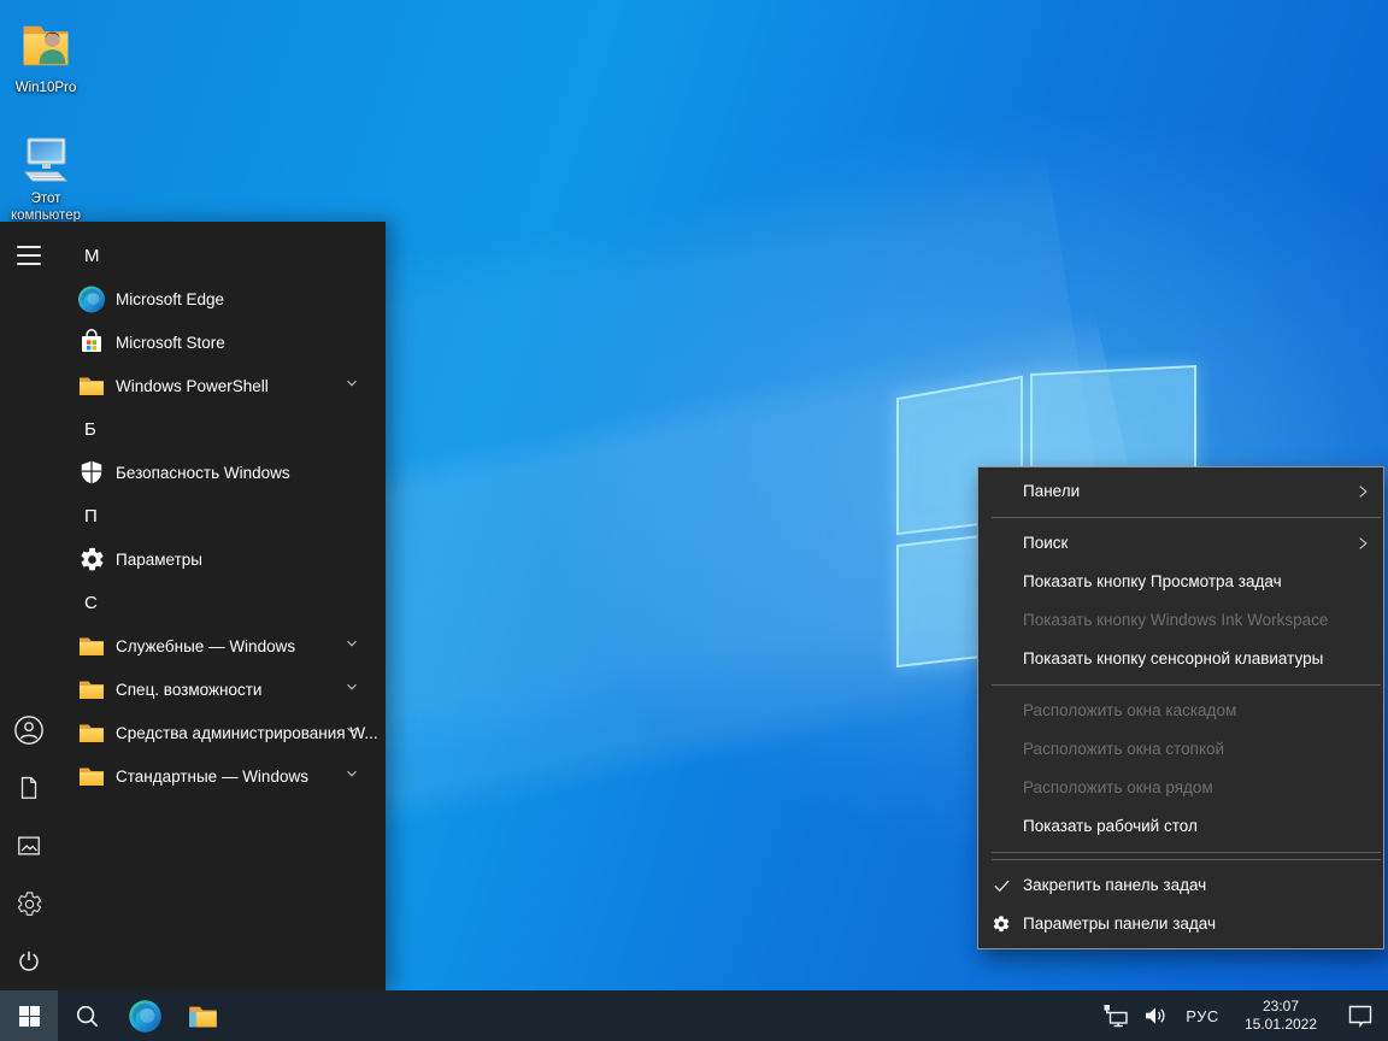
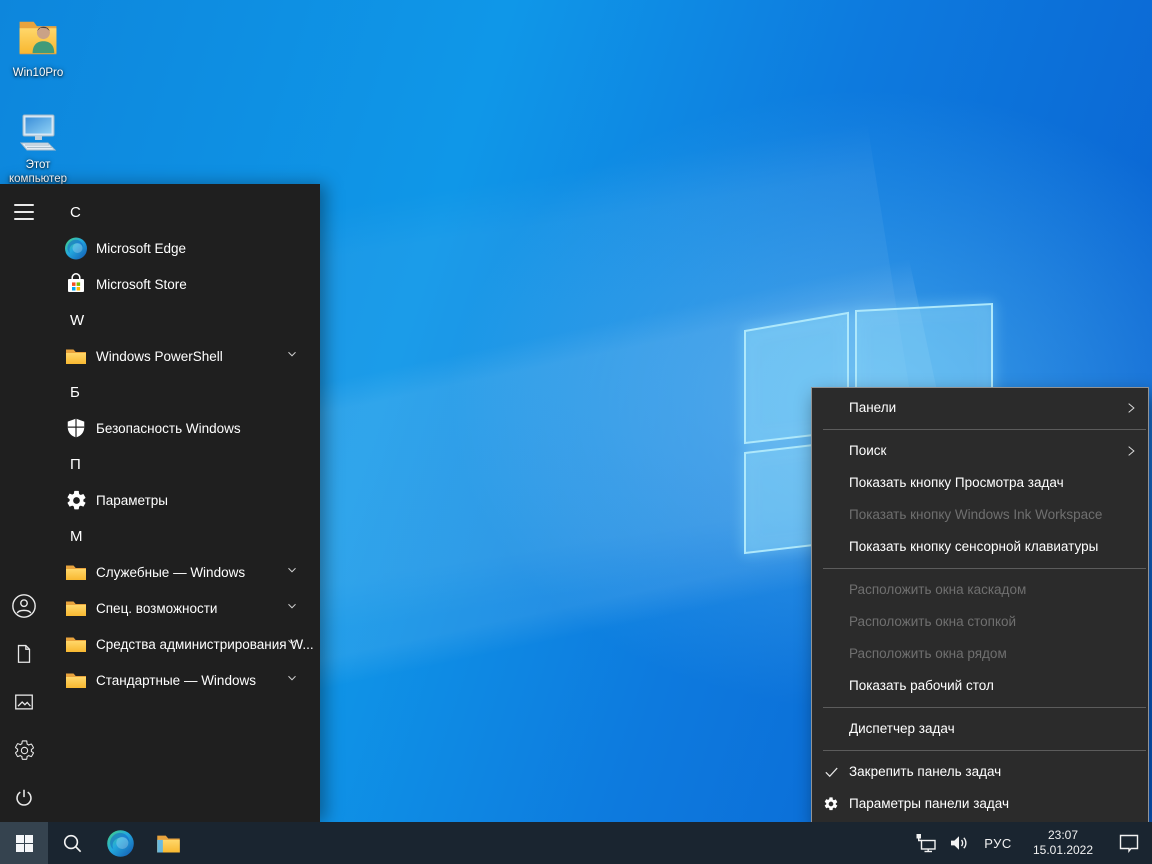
  Win10Pro
  Этот компьютер
- M
+ С
  Microsoft Edge
  Microsoft Store
+ W
  Windows PowerShell
  Б
  Безопасность Windows
  П
  Параметры
- С
+ M
  Служебные — Windows
  Спец. возможности
  Средства администрирования W...
  Стандартные — Windows
  Панели
  Поиск
  Показать кнопку Просмотра задач
  Показать кнопку Windows Ink Workspace
  Показать кнопку сенсорной клавиатуры
  Расположить окна каскадом
  Расположить окна стопкой
  Расположить окна рядом
  Показать рабочий стол
+ Диспетчер задач
  Закрепить панель задач
  Параметры панели задач
  РУС
  23:07
  15.01.2022
